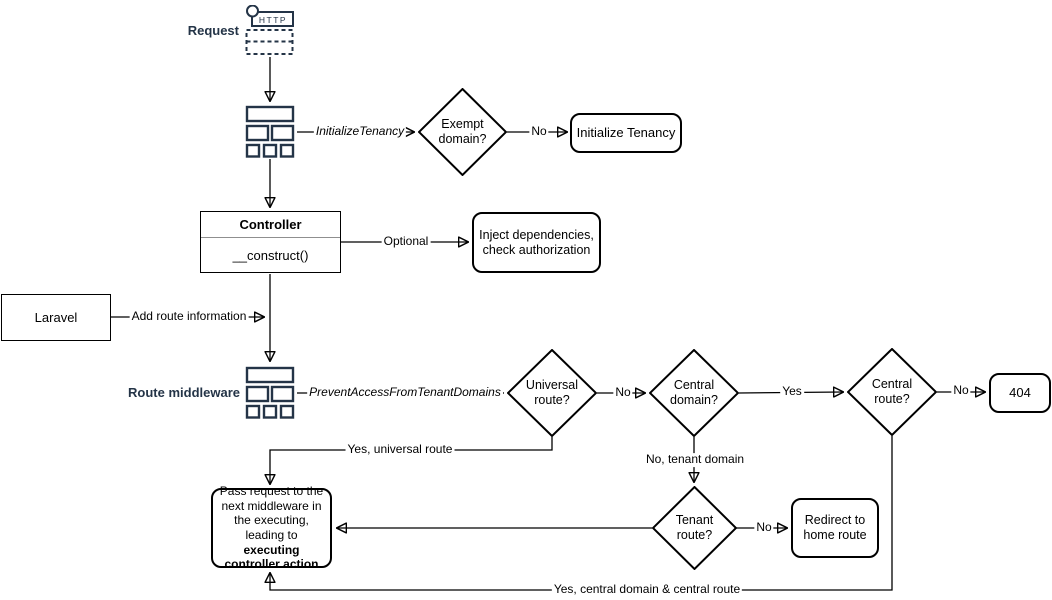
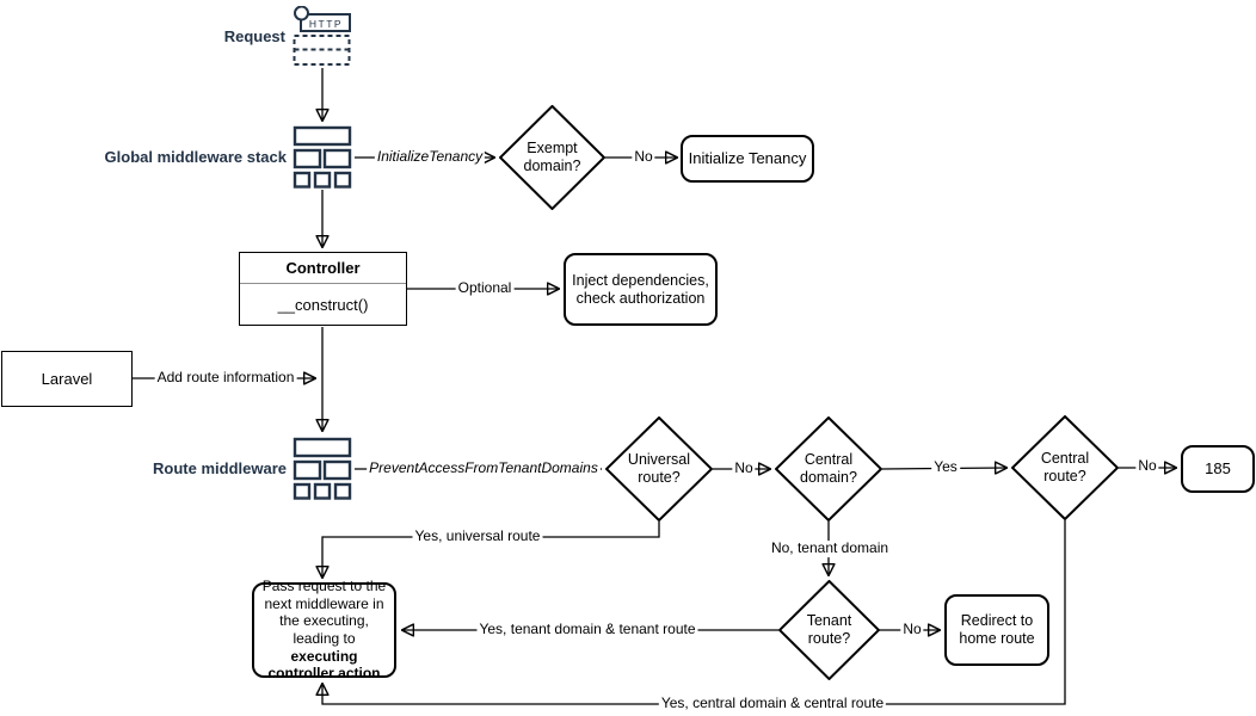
  Request
  HTTP
+ Global middleware stack
  Exempt domain?
  Initialize Tenancy
  Controller
  __construct()
  Inject dependencies, check authorization
  Laravel
  Route middleware
  Universal route?
  Central domain?
  Central route?
- 404
+ 185
  Tenant route?
  Redirect to home route
  Pass request to the next middleware in the executing, leading to executing controller action
  InitializeTenancy
  No
  Optional
  Add route information
  PreventAccessFromTenantDomains
  No
  Yes
  No
  Yes, universal route
  No, tenant domain
  No
+ Yes, tenant domain & tenant route
  Yes, central domain & central route
